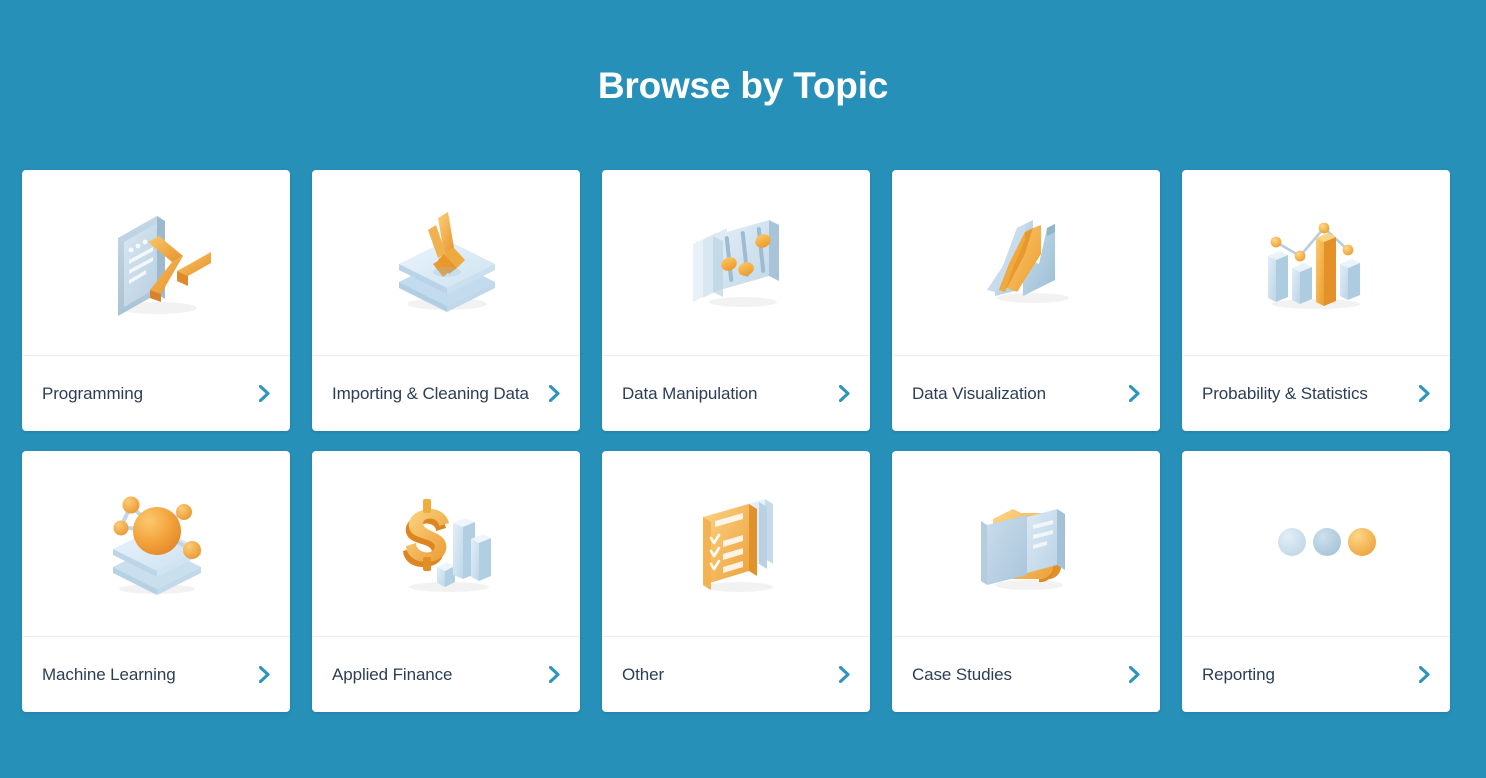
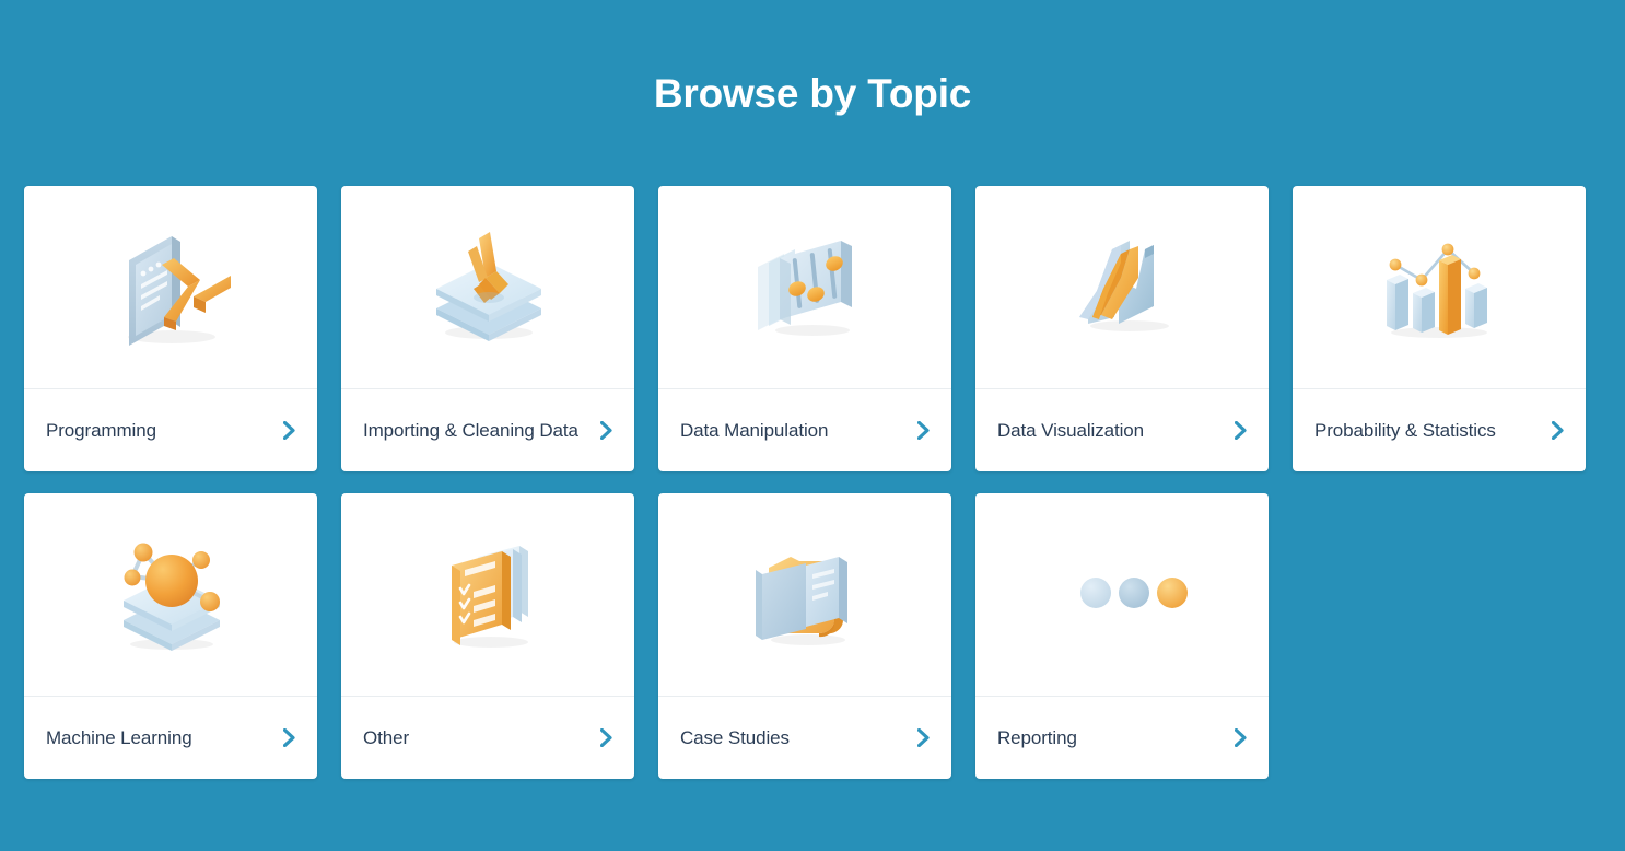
  Browse by Topic
  Programming
  Importing & Cleaning Data
  Data Manipulation
  Data Visualization
  Probability & Statistics
  Machine Learning
- Applied Finance
  Other
  Case Studies
  Reporting
